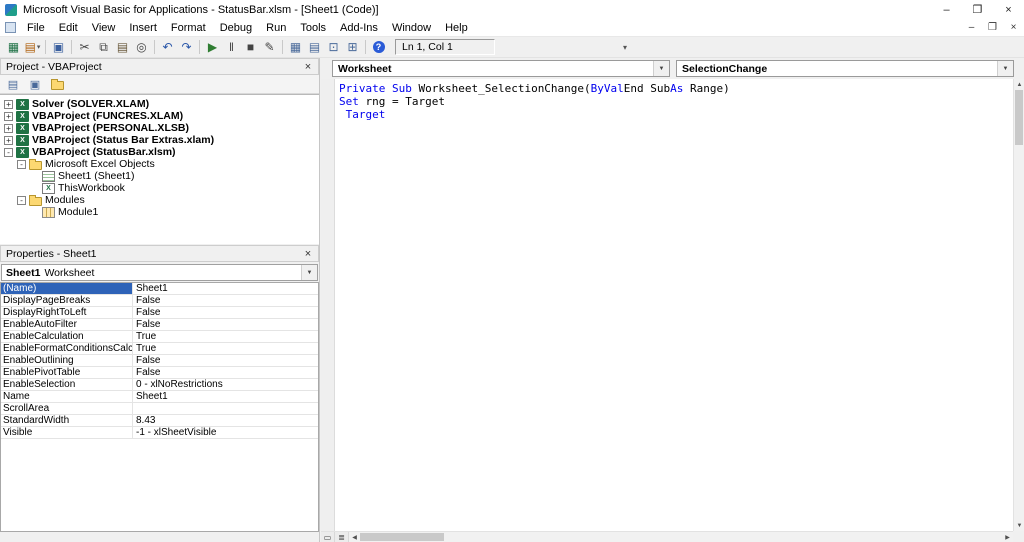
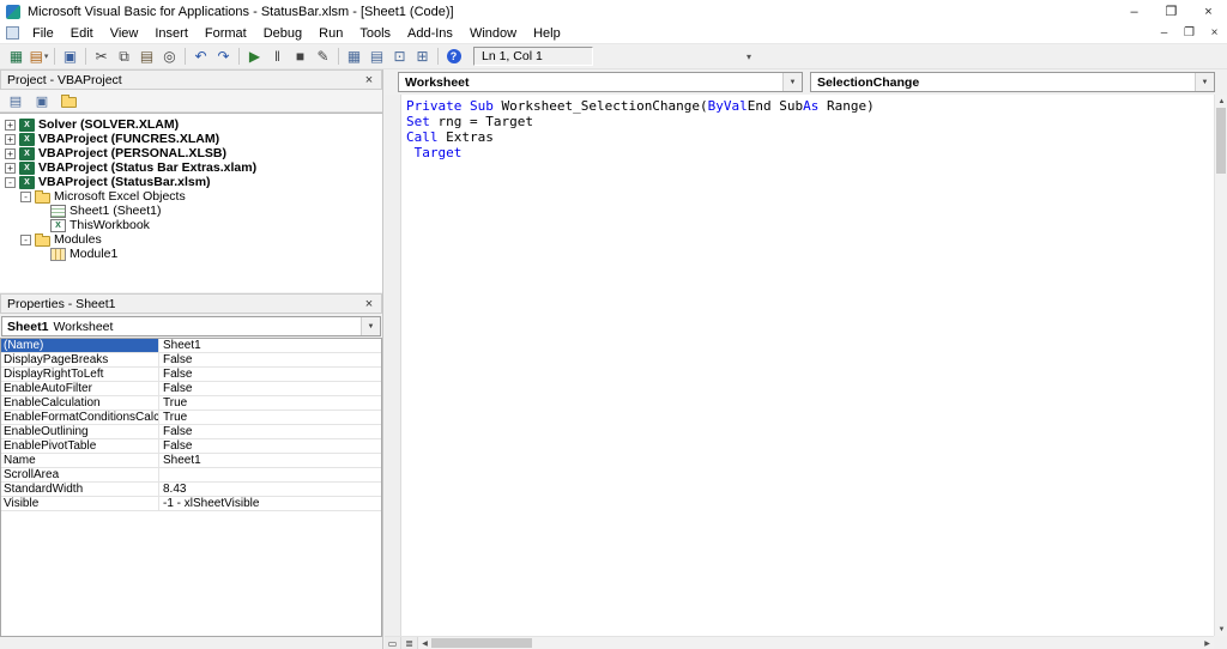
  Microsoft Visual Basic for Applications - StatusBar.xlsm - [Sheet1 (Code)]
  –
  ❐
  ×
  File
  Edit
  View
  Insert
  Format
  Debug
  Run
  Tools
  Add-Ins
  Window
  Help
  –
  ❐
  ×
  ▦
  ▤
  ▣
  ✂
  ⧉
  ▤
  ◎
  ↶
  ↷
  ▶
  ‖
  ■
  ✎
  ▦
  ▤
  ⊡
  ⊞
  ?
  Ln 1, Col 1
  ▾
  Project - VBAProject
  ×
  ▤
  ▣
  +
  Solver (SOLVER.XLAM)
  +
  VBAProject (FUNCRES.XLAM)
  +
  VBAProject (PERSONAL.XLSB)
  +
  VBAProject (Status Bar Extras.xlam)
  -
  VBAProject (StatusBar.xlsm)
  -
  Microsoft Excel Objects
  Sheet1 (Sheet1)
  ThisWorkbook
  -
  Modules
  Module1
  Properties - Sheet1
  ×
  Sheet1
  Worksheet
  (Name)
  Sheet1
  DisplayPageBreaks
  False
  DisplayRightToLeft
  False
  EnableAutoFilter
  False
  EnableCalculation
  True
  EnableFormatConditionsCalc
  True
  EnableOutlining
  False
  EnablePivotTable
  False
- EnableSelection
- 0 - xlNoRestrictions
  Name
  Sheet1
  ScrollArea
  StandardWidth
  8.43
  Visible
  -1 - xlSheetVisible
  Worksheet
  SelectionChange
  Private Sub Worksheet_SelectionChange(ByValEnd SubAs Range)
  Set rng = Target
+ Call Extras
  Target
  ▭
  ≣
